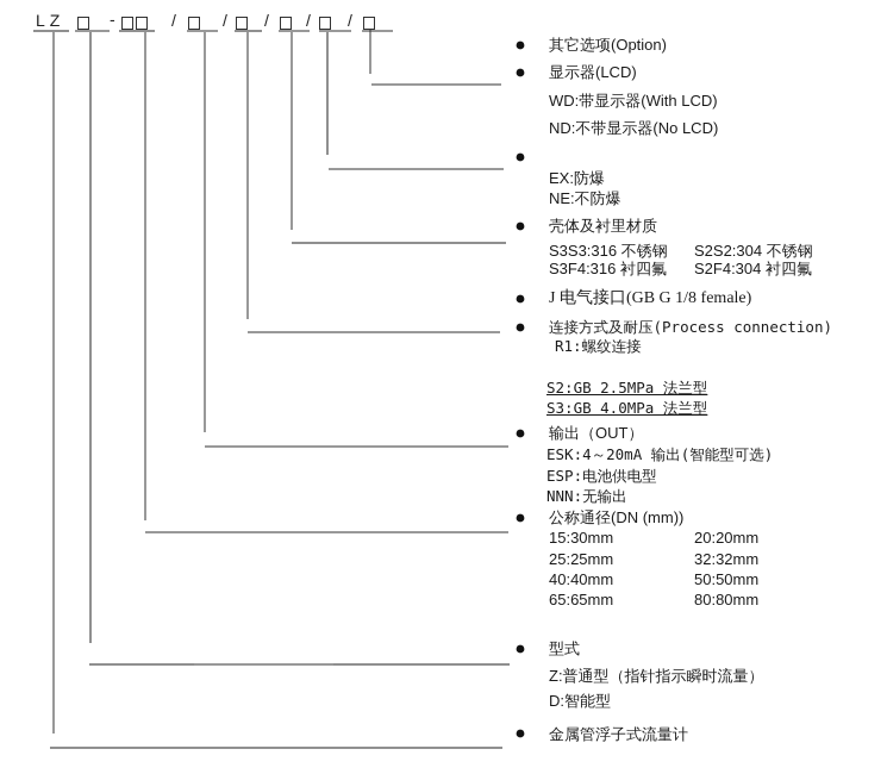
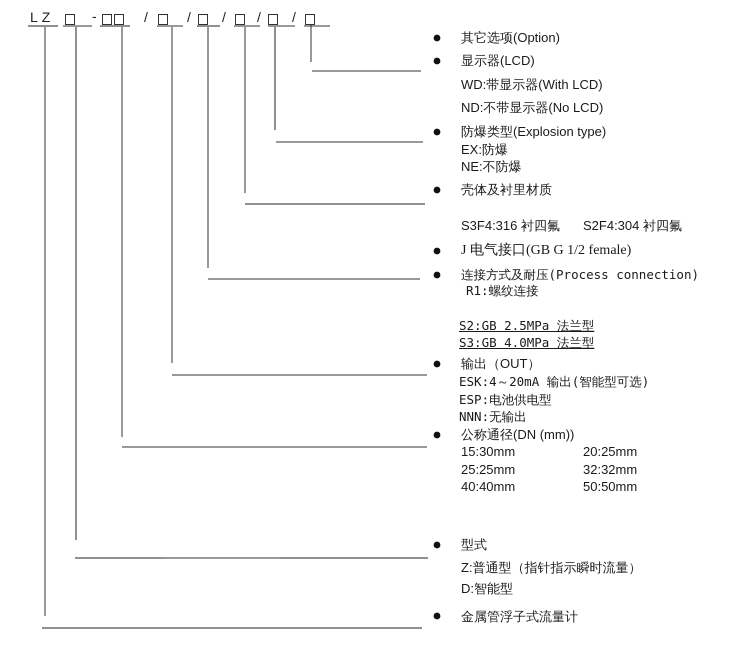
  LZ
  -
  /
  /
  /
  /
  /
  其它选项(Option)
  显示器(LCD)
  WD:带显示器(With LCD)
  ND:不带显示器(No LCD)
+ 防爆类型(Explosion type)
  EX:防爆
  NE:不防爆
  壳体及衬里材质
- S3S3:316 不锈钢
- S2S2:304 不锈钢
  S3F4:316 衬四氟
  S2F4:304 衬四氟
- J 电气接口(GB G 1/8 female)
+ J 电气接口(GB G 1/2 female)
  连接方式及耐压(Process connection)
  R1:螺纹连接
  S2:GB 2.5MPa 法兰型
  S3:GB 4.0MPa 法兰型
  输出（OUT）
  ESK:4～20mA 输出(智能型可选)
  ESP:电池供电型
  NNN:无输出
  公称通径(DN (mm))
  15:30mm
- 20:20mm
+ 20:25mm
  25:25mm
  32:32mm
  40:40mm
  50:50mm
- 65:65mm
- 80:80mm
  型式
  Z:普通型（指针指示瞬时流量）
  D:智能型
  金属管浮子式流量计
